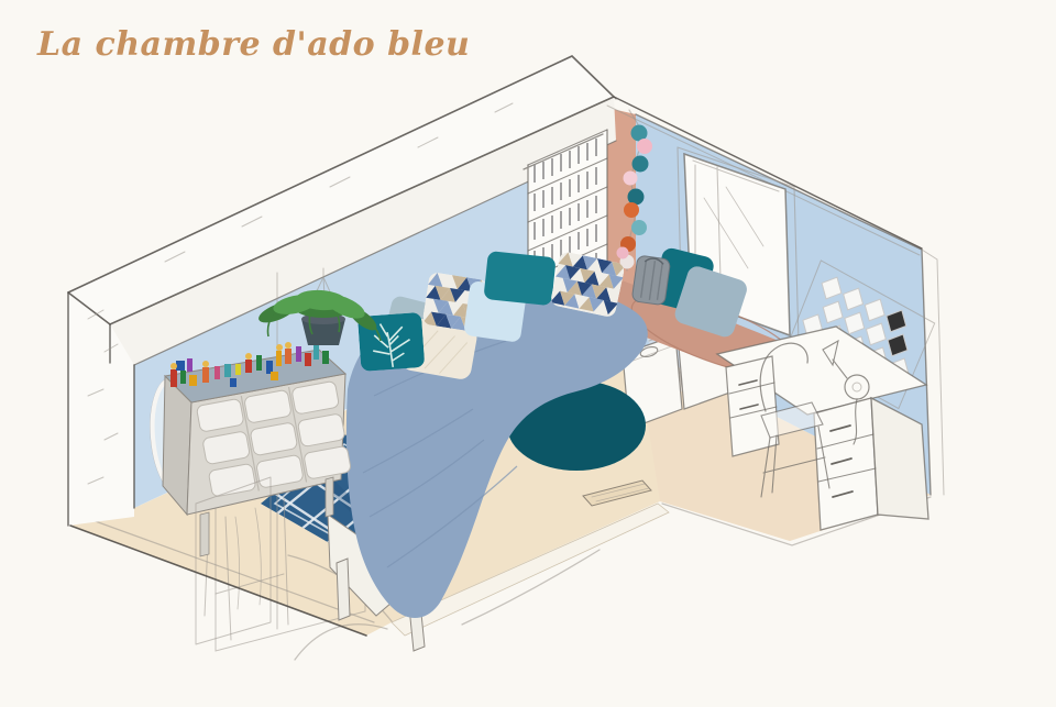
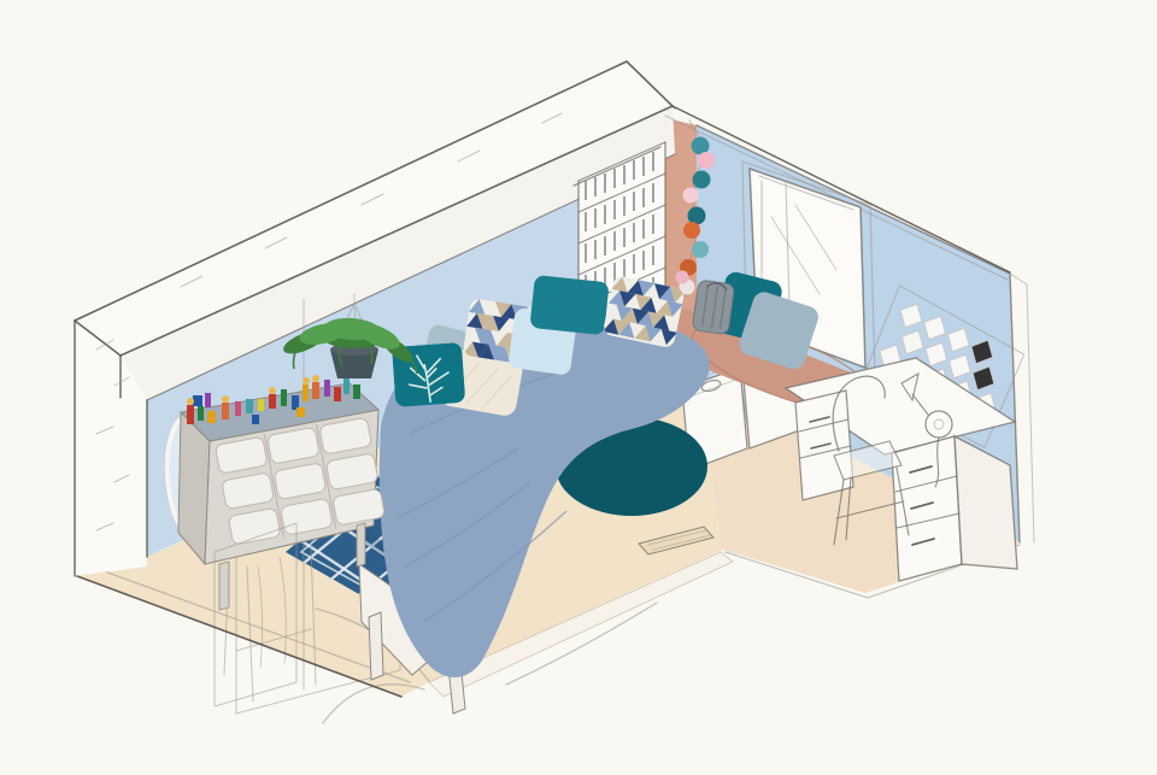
- La chambre d'ado bleu
